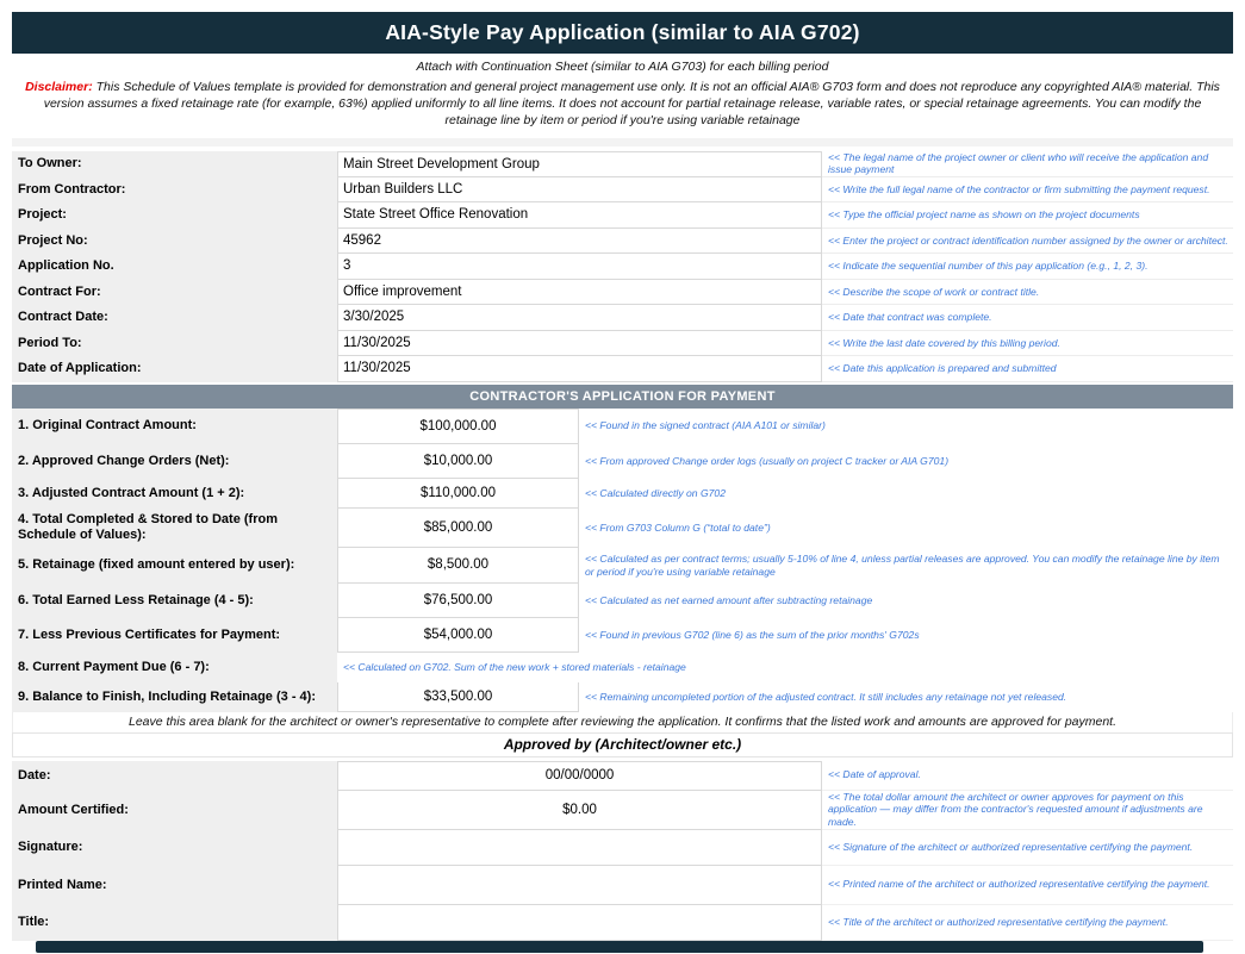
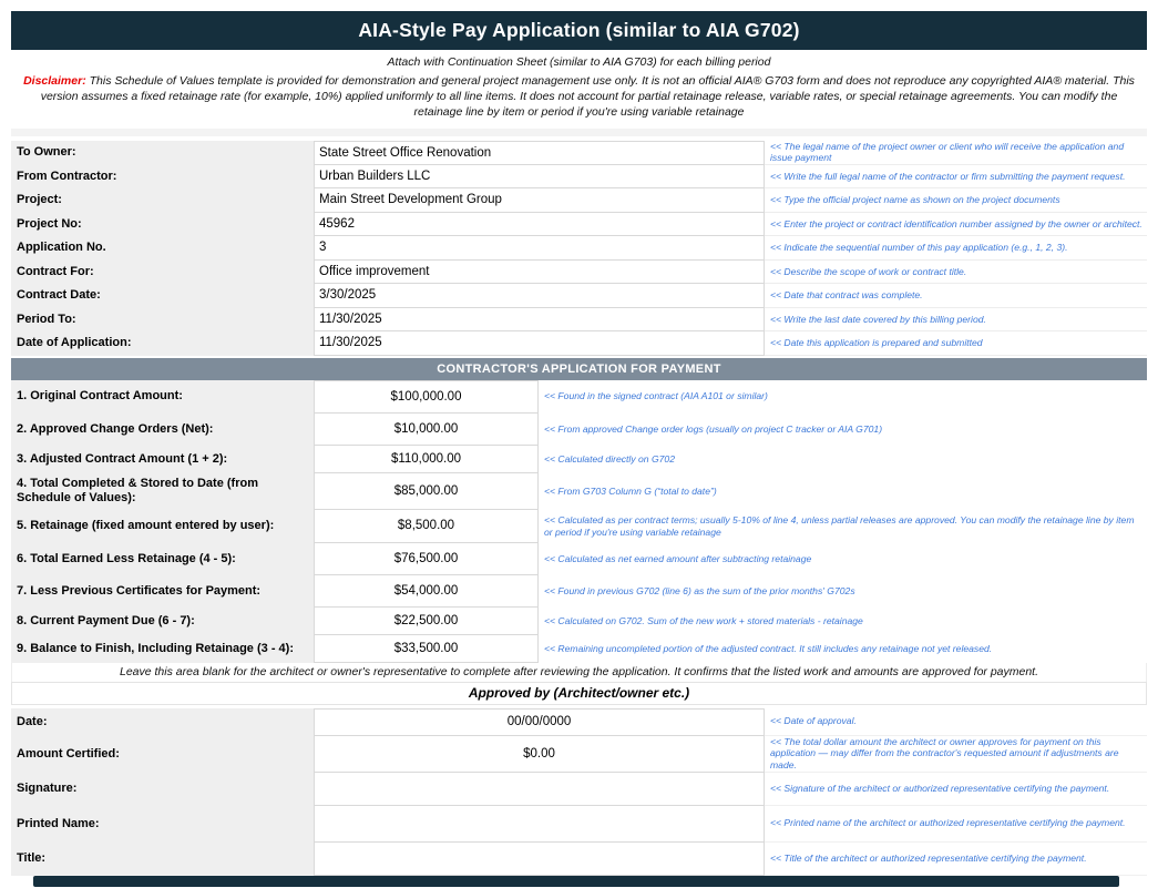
  AIA-Style Pay Application (similar to AIA G702)
  Attach with Continuation Sheet (similar to AIA G703) for each billing period
- Disclaimer: This Schedule of Values template is provided for demonstration and general project management use only. It is not an official AIA® G703 form and does not reproduce any copyrighted AIA® material. This version assumes a fixed retainage rate (for example, 63%) applied uniformly to all line items. It does not account for partial retainage release, variable rates, or special retainage agreements. You can modify the retainage line by item or period if you're using variable retainage
+ Disclaimer: This Schedule of Values template is provided for demonstration and general project management use only. It is not an official AIA® G703 form and does not reproduce any copyrighted AIA® material. This version assumes a fixed retainage rate (for example, 10%) applied uniformly to all line items. It does not account for partial retainage release, variable rates, or special retainage agreements. You can modify the retainage line by item or period if you're using variable retainage
  To Owner:
- Main Street Development Group
+ State Street Office Renovation
  << The legal name of the project owner or client who will receive the application and issue payment
  From Contractor:
  Urban Builders LLC
  << Write the full legal name of the contractor or firm submitting the payment request.
  Project:
- State Street Office Renovation
+ Main Street Development Group
  << Type the official project name as shown on the project documents
  Project No:
  45962
  << Enter the project or contract identification number assigned by the owner or architect.
  Application No.
  3
  << Indicate the sequential number of this pay application (e.g., 1, 2, 3).
  Contract For:
  Office improvement
  << Describe the scope of work or contract title.
  Contract Date:
  3/30/2025
  << Date that contract was complete.
  Period To:
  11/30/2025
  << Write the last date covered by this billing period.
  Date of Application:
  11/30/2025
  << Date this application is prepared and submitted
  CONTRACTOR'S APPLICATION FOR PAYMENT
  1. Original Contract Amount:
  $100,000.00
  << Found in the signed contract (AIA A101 or similar)
  2. Approved Change Orders (Net):
  $10,000.00
  << From approved Change order logs (usually on project C tracker or AIA G701)
  3. Adjusted Contract Amount (1 + 2):
  $110,000.00
  << Calculated directly on G702
  4. Total Completed & Stored to Date (from Schedule of Values):
  $85,000.00
  << From G703 Column G (“total to date”)
  5. Retainage (fixed amount entered by user):
  $8,500.00
  << Calculated as per contract terms; usually 5-10% of line 4, unless partial releases are approved. You can modify the retainage line by item or period if you're using variable retainage
  6. Total Earned Less Retainage (4 - 5):
  $76,500.00
  << Calculated as net earned amount after subtracting retainage
  7. Less Previous Certificates for Payment:
  $54,000.00
  << Found in previous G702 (line 6) as the sum of the prior months' G702s
  8. Current Payment Due (6 - 7):
+ $22,500.00
  << Calculated on G702. Sum of the new work + stored materials - retainage
  9. Balance to Finish, Including Retainage (3 - 4):
  $33,500.00
  << Remaining uncompleted portion of the adjusted contract. It still includes any retainage not yet released.
  Leave this area blank for the architect or owner's representative to complete after reviewing the application. It confirms that the listed work and amounts are approved for payment.
  Approved by (Architect/owner etc.)
  Date:
  00/00/0000
  << Date of approval.
  Amount Certified:
  $0.00
  << The total dollar amount the architect or owner approves for payment on this application — may differ from the contractor's requested amount if adjustments are made.
  Signature:
  << Signature of the architect or authorized representative certifying the payment.
  Printed Name:
  << Printed name of the architect or authorized representative certifying the payment.
  Title:
  << Title of the architect or authorized representative certifying the payment.
